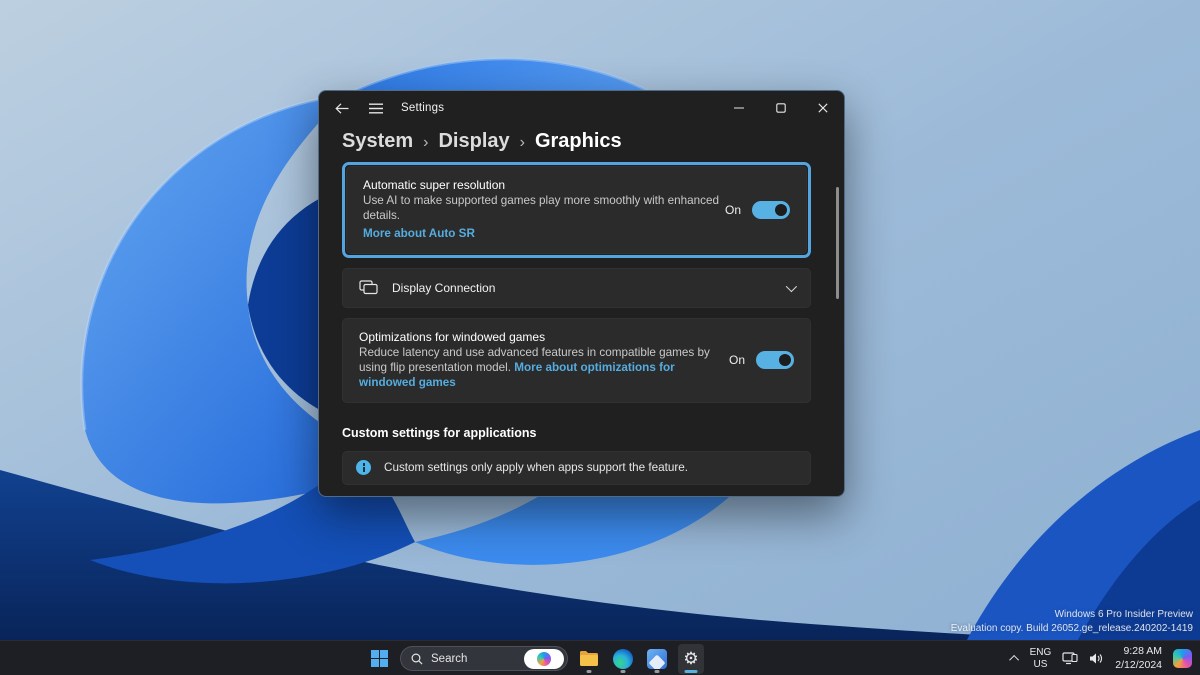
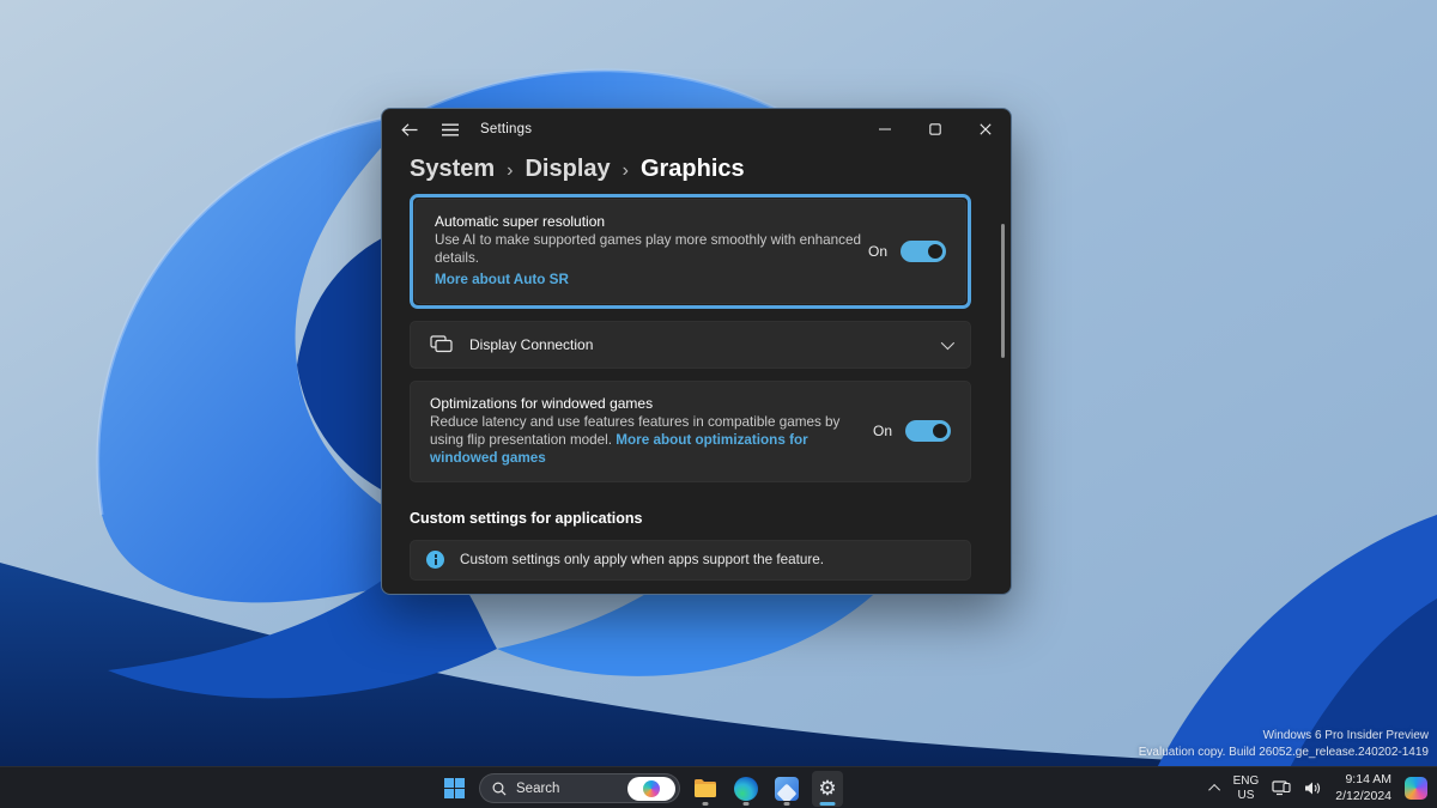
  Settings
  System
  ›
  Display
  ›
  Graphics
  Automatic super resolution
  Use AI to make supported games play more smoothly with enhanced details.
  More about Auto SR
  On
  Display Connection
  Optimizations for windowed games
- Reduce latency and use advanced features in compatible games by using flip presentation model. More about optimizations for windowed games
+ Reduce latency and use features features in compatible games by using flip presentation model. More about optimizations for windowed games
  On
  Custom settings for applications
  Custom settings only apply when apps support the feature.
  Windows 6 Pro Insider Preview
  Evaluation copy. Build 26052.ge_release.240202-1419
  Search
  ⚙
  ENG
  US
- 9:28 AM
+ 9:14 AM
  2/12/2024
